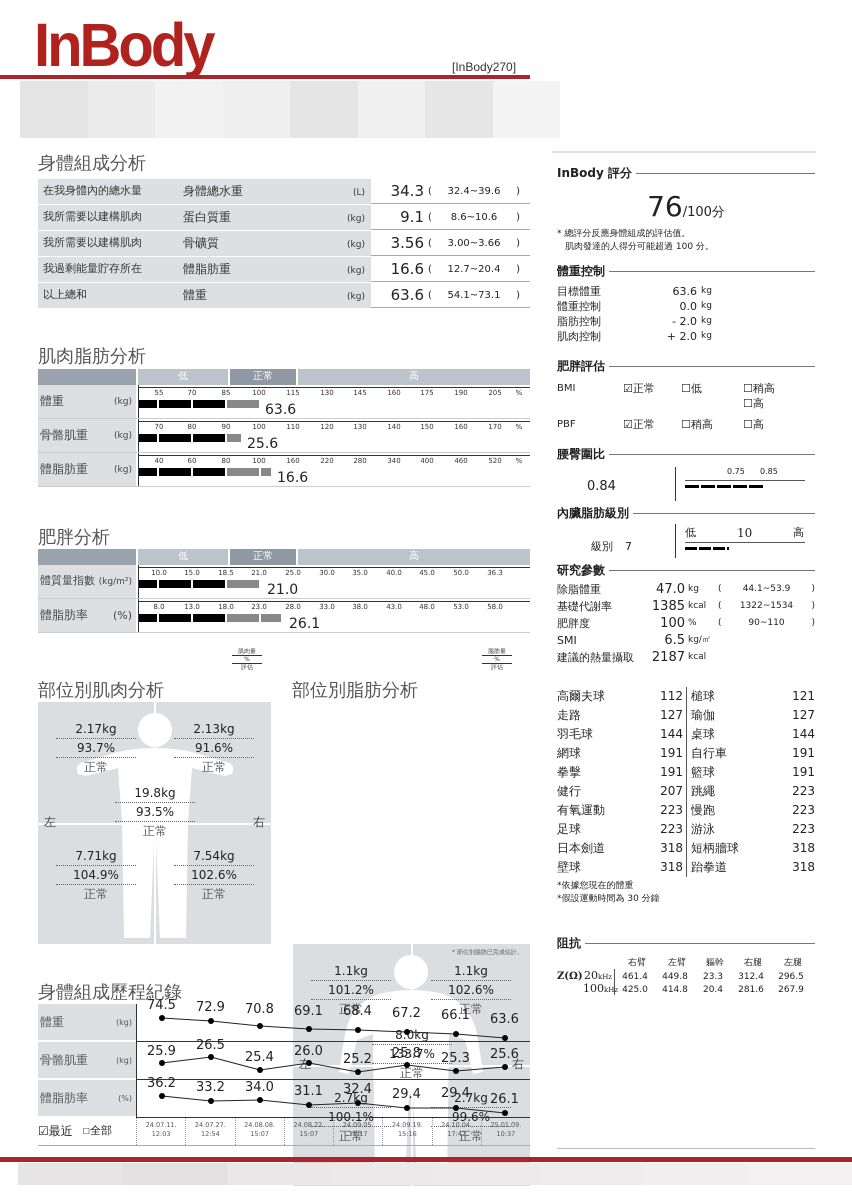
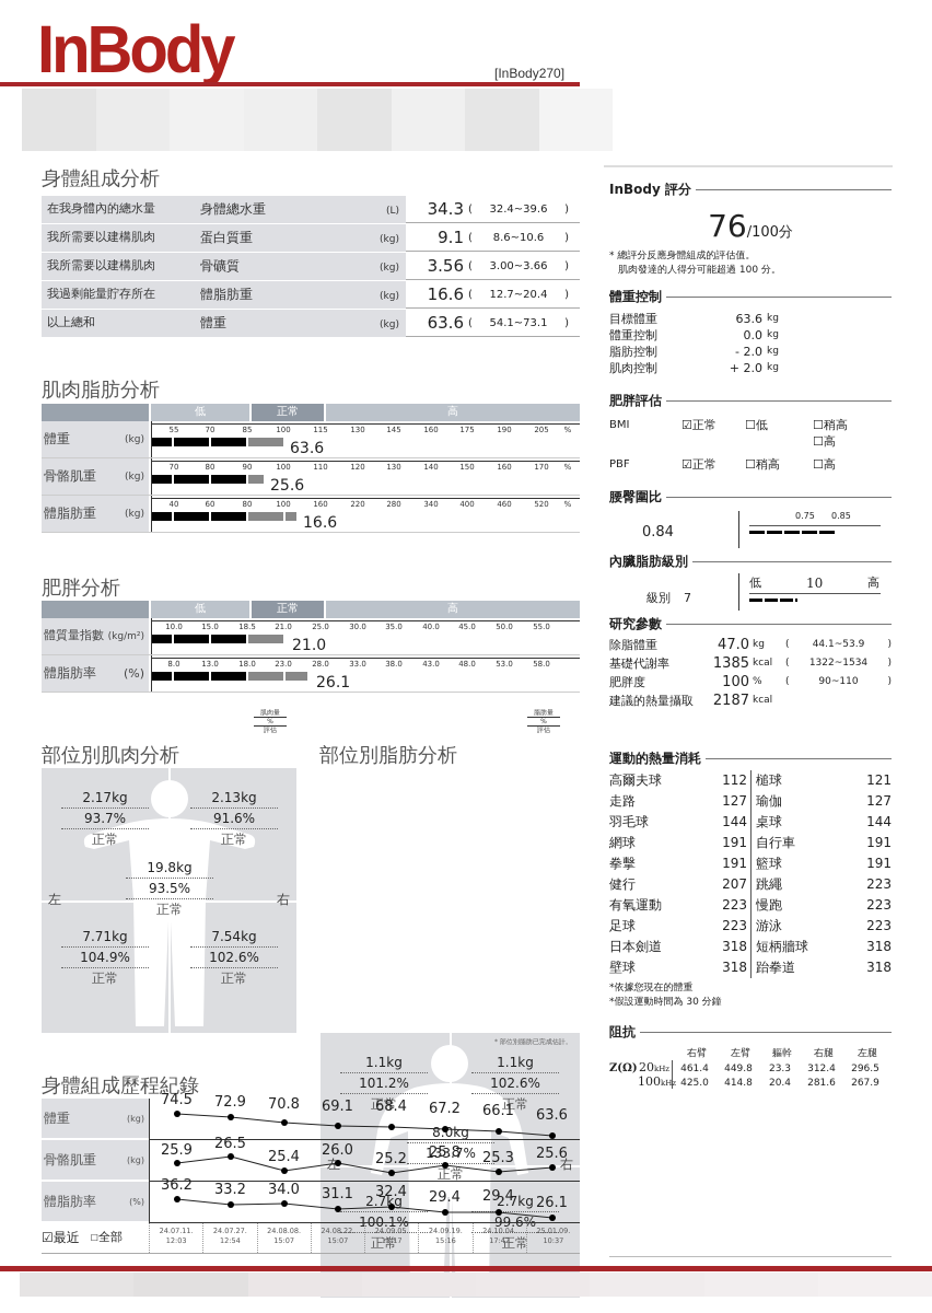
  InBody
  [InBody270]
  身體組成分析
  在我身體內的總水量
  身體總水重
  (L)
  34.3
  (
  32.4~39.6
  )
  我所需要以建構肌肉
  蛋白質重
  (kg)
  9.1
  (
  8.6~10.6
  )
  我所需要以建構肌肉
  骨礦質
  (kg)
  3.56
  (
  3.00~3.66
  )
  我過剩能量貯存所在
  體脂肪重
  (kg)
  16.6
  (
  12.7~20.4
  )
  以上總和
  體重
  (kg)
  63.6
  (
  54.1~73.1
  )
  肌肉脂肪分析
  低
  正常
  高
  體重
  (kg)
  55
  70
  85
  100
  115
  130
  145
  160
  175
  190
  205
  %
  63.6
  骨骼肌重
  (kg)
  70
  80
  90
  100
  110
  120
  130
  140
  150
  160
  170
  %
  25.6
  體脂肪重
  (kg)
  40
  60
  80
  100
  160
  220
  280
  340
  400
  460
  520
  %
  16.6
  肥胖分析
  低
  正常
  高
  體質量指數
  (kg/m²)
  10.0
  15.0
  18.5
  21.0
  25.0
  30.0
  35.0
  40.0
  45.0
  50.0
- 36.3
+ 55.0
  21.0
  體脂肪率
  (%)
  8.0
  13.0
  18.0
  23.0
  28.0
  33.0
  38.0
  43.0
  48.0
  53.0
  58.0
  26.1
  部位別肌肉分析
  2.17kg
  93.7%
  正常
  2.13kg
  91.6%
  正常
  19.8kg
  93.5%
  正常
  7.71kg
  104.9%
  正常
  7.54kg
  102.6%
  正常
  左
  右
  部位別脂肪分析
  1.1kg
  101.2%
  正常
  1.1kg
  102.6%
  正常
  8.0kg
  133.7%
  正常
  2.7kg
  100.1%
  正常
  2.7kg
  99.6%
  正常
  右
  身體組成歷程紀錄
  體重
  (kg)
  74.5
  72.9
  70.8
  69.1
  68.4
  67.2
  66.1
  63.6
  骨骼肌重
  (kg)
  25.9
  26.5
  25.4
  26.0
  25.2
  25.8
  25.3
  25.6
  體脂肪率
  (%)
  36.2
  33.2
  34.0
  31.1
  32.4
  29.4
  29.4
  26.1
  ☑最近
  ☐全部
  24.07.11.
  12:03
  24.07.27.
  12:54
  24.08.08.
  15:07
  24.08.22.
  15:07
  24.09.05.
  15:17
  24.09.19.
  15:16
  24.10.04.
  17:42
  25.01.09.
  10:37
  InBody 評分
  76/100分
  * 總評分反應身體組成的評估值。
  肌肉發達的人得分可能超過 100 分。
  體重控制
  目標體重
  63.6
  kg
  體重控制
  0.0
  kg
  脂肪控制
  - 2.0
  kg
  肌肉控制
  + 2.0
  kg
  肥胖評估
  BMI
  ☑正常
  ☐低
  ☐稍高
  ☐高
  PBF
  ☑正常
  ☐稍高
  ☐高
  腰臀圍比
  0.84
  0.75
  0.85
  內臟脂肪級別
  級別
  7
  低
  10
  高
  研究參數
  除脂體重
  47.0
  kg
  (
  44.1~53.9
  )
  基礎代謝率
  1385
  kcal
  (
  1322~1534
  )
  肥胖度
  100
  %
  (
  90~110
  )
- SMI
- 6.5
- kg/㎡
  建議的熱量攝取
  2187
  kcal
+ 運動的熱量消耗
  高爾夫球
  112
  走路
  127
  羽毛球
  144
  網球
  191
  拳擊
  191
  健行
  207
  有氧運動
  223
  足球
  223
  日本劍道
  318
  壁球
  318
  槌球
  121
  瑜伽
  127
  桌球
  144
  自行車
  191
  籃球
  191
  跳繩
  223
  慢跑
  223
  游泳
  223
  短柄牆球
  318
  跆拳道
  318
  *依據您現在的體重
  *假設運動時間為 30 分鐘
  阻抗
  右臂
  左臂
  軀幹
  右腿
  左腿
  Z(Ω)
  20kHz
  461.4
  449.8
  23.3
  312.4
  296.5
  100kHz
  425.0
  414.8
  20.4
  281.6
  267.9
